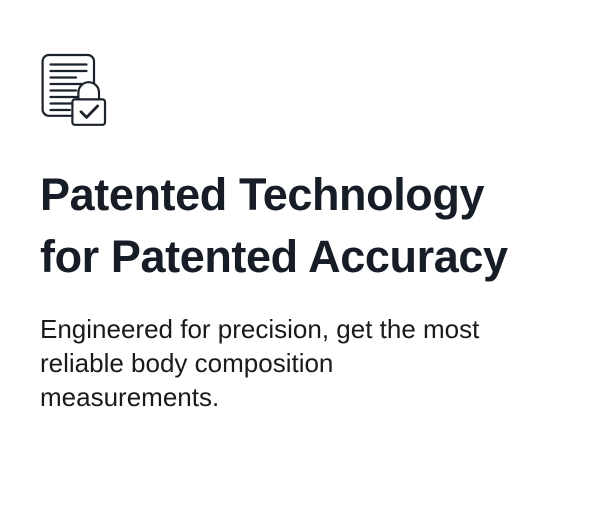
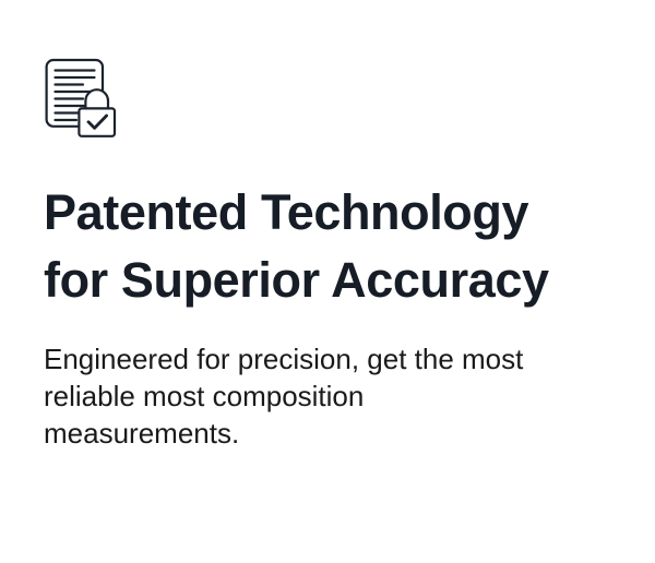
- Patented Technology for Patented Accuracy
+ Patented Technology for Superior Accuracy
- Engineered for precision, get the most reliable body composition measurements.
+ Engineered for precision, get the most reliable most composition measurements.
